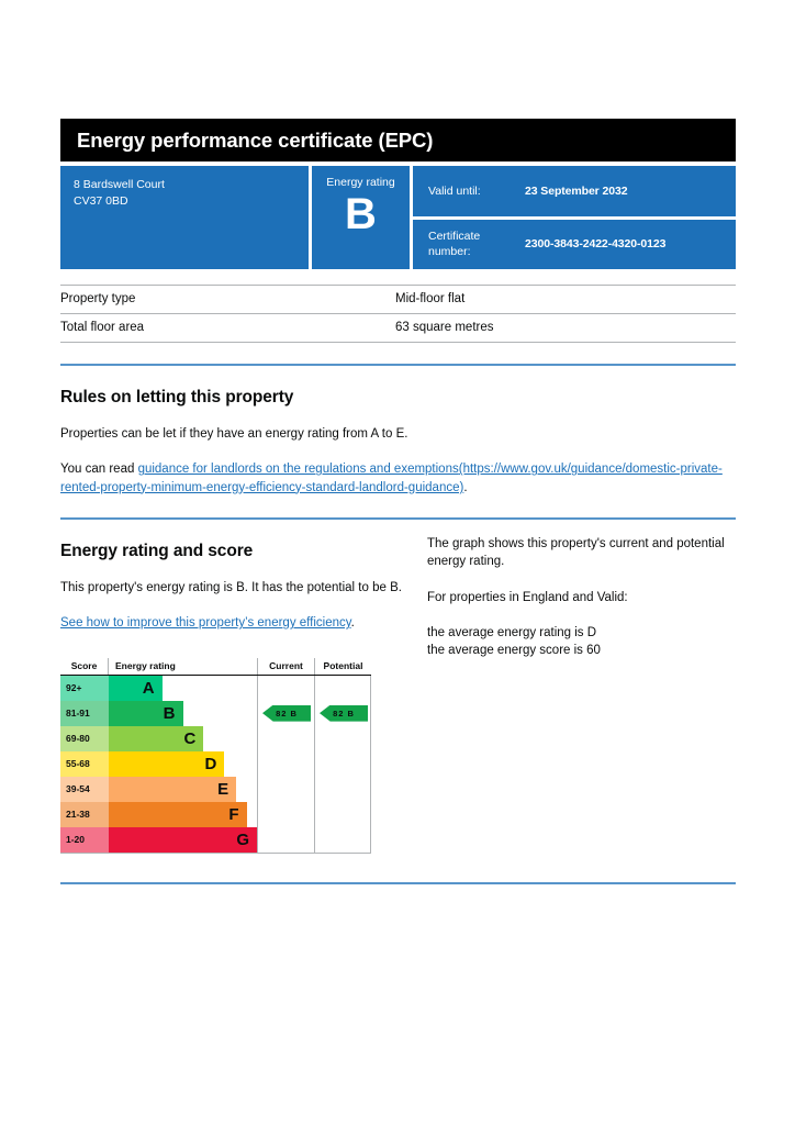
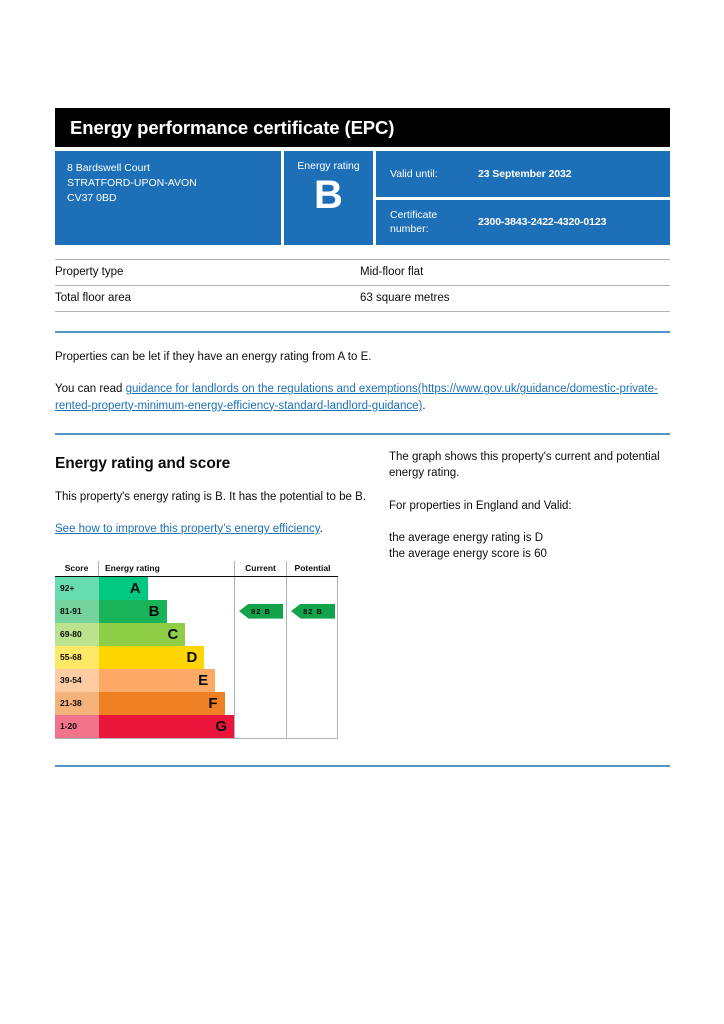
  Energy performance certificate (EPC)
  8 Bardswell Court
+ STRATFORD-UPON-AVON
  CV37 0BD
  Energy rating
  B
  Valid until:
  23 September 2032
  Certificate
  number:
  2300-3843-2422-4320-0123
  Property type
  Mid-floor flat
  Total floor area
  63 square metres
- Rules on letting this property
  Properties can be let if they have an energy rating from A to E.
  You can read guidance for landlords on the regulations and exemptions(https://www.gov.uk/guidance/domestic-private-rented-property-minimum-energy-efficiency-standard-landlord-guidance).
  Energy rating and score
  This property's energy rating is B. It has the potential to be B.
  See how to improve this property’s energy efficiency.
  Score
  Energy rating
  Current
  Potential
  92+
  A
  81-91
  B
  82 B
  82 B
  69-80
  C
  55-68
  D
  39-54
  E
  21-38
  F
  1-20
  G
  The graph shows this property's current and potential energy rating.
  For properties in England and Valid:
  the average energy rating is D
  the average energy score is 60
